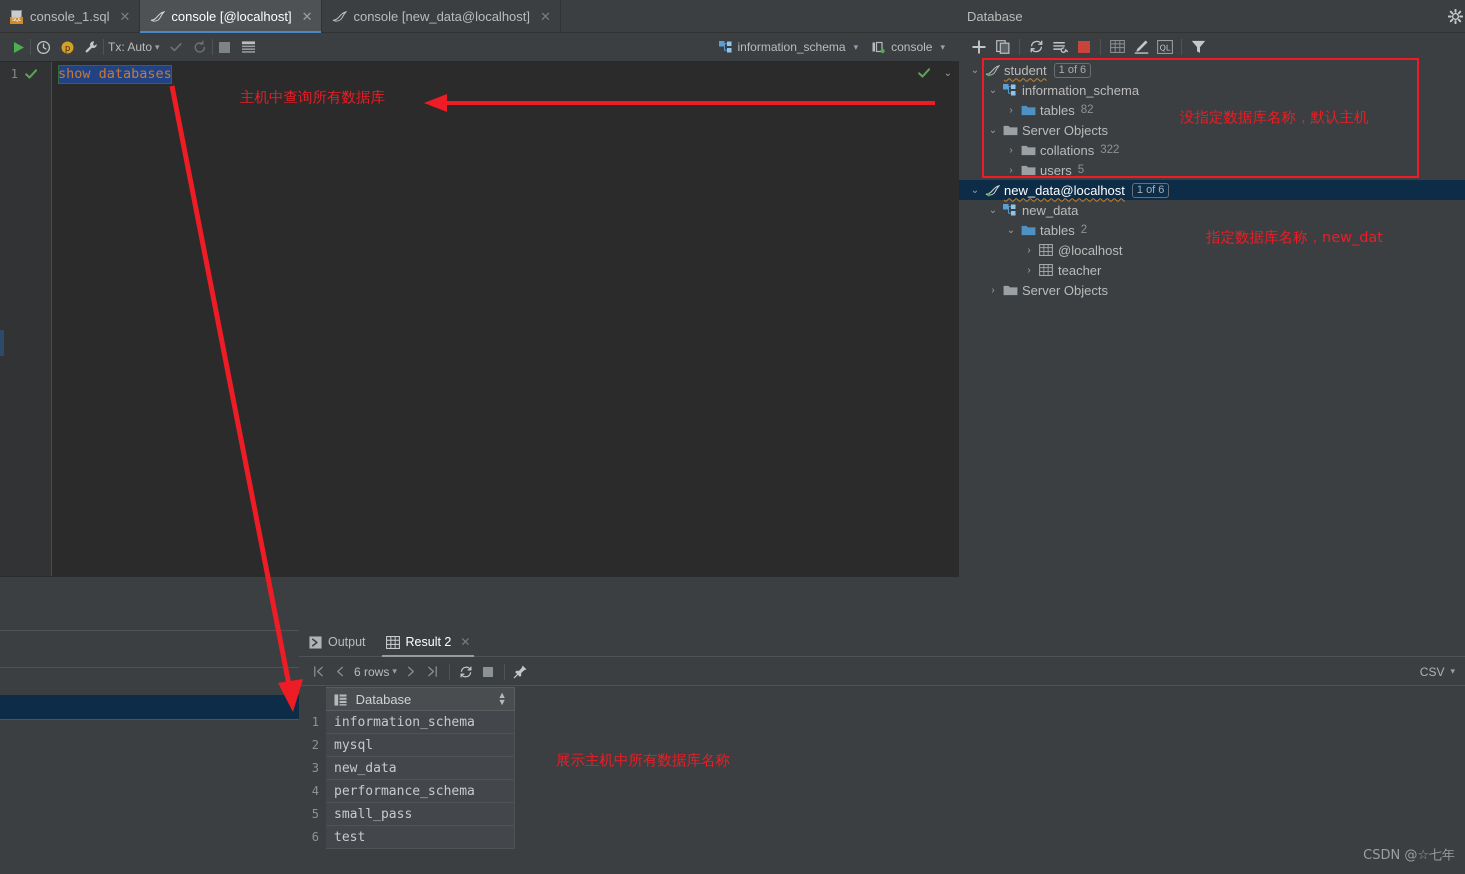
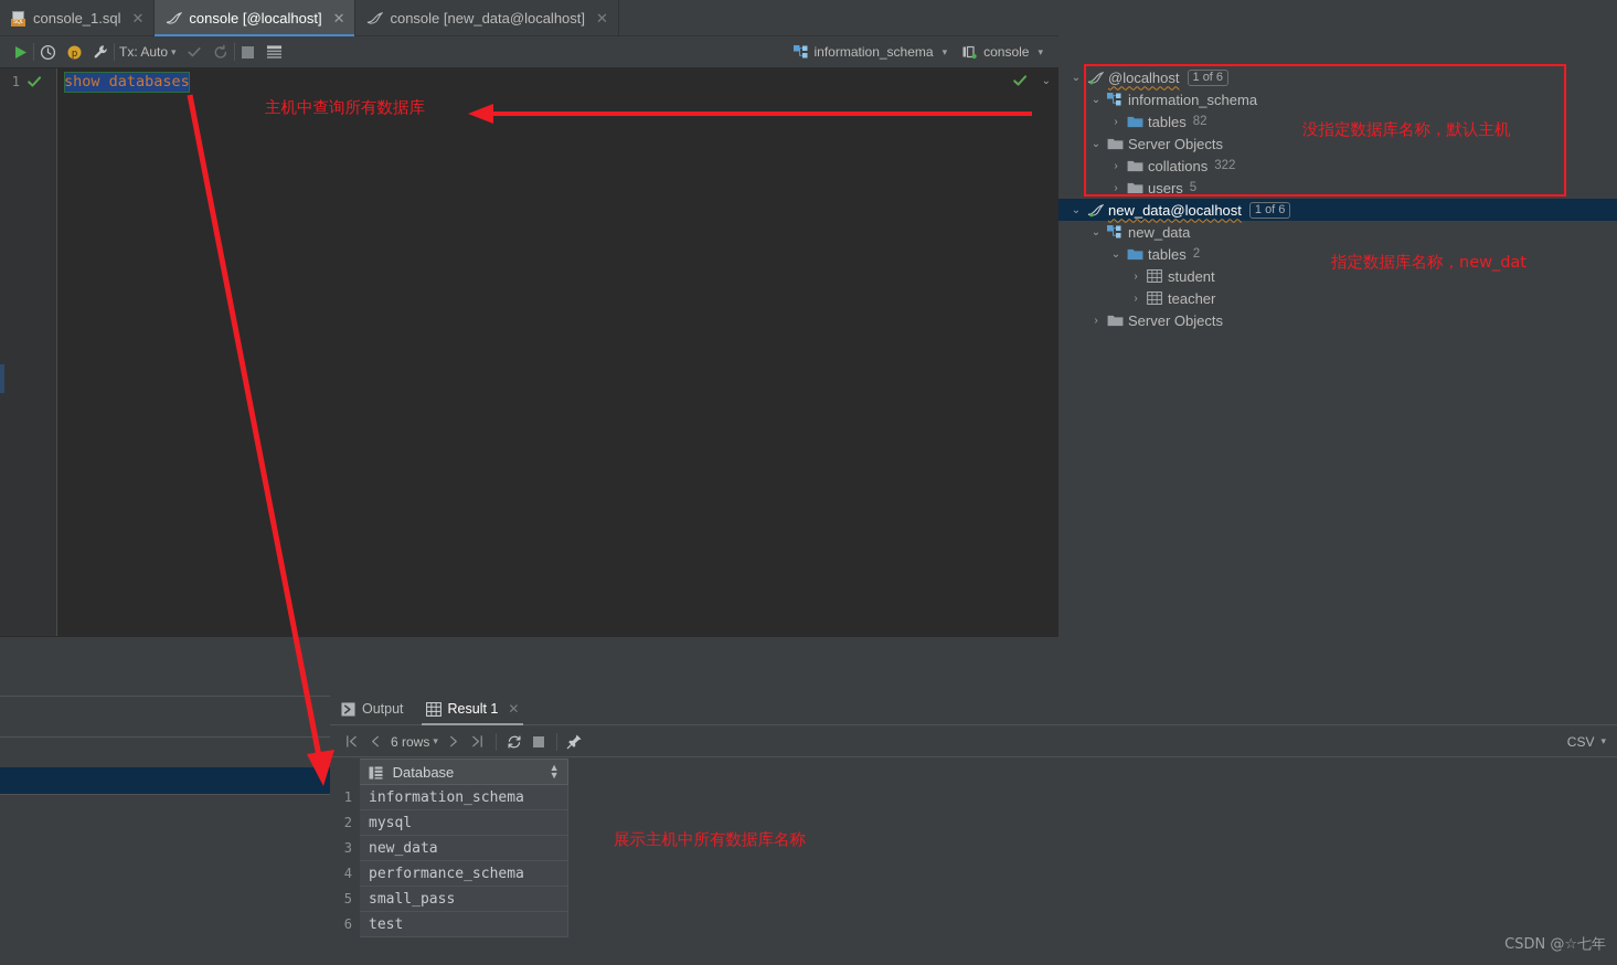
  console_1.sql
  ✕
  console [@localhost]
  ✕
  console [new_data@localhost]
  ✕
  p
  Tx: Auto
  ▾
  information_schema
  ▾
  console
  ▾
  1
  show databases
  ⌄
  Output
- Result 2
+ Result 1
  ✕
  6 rows
  ▾
  CSV
  ▾
  	Database ▲▼
  1	information_schema
  2	mysql
  3	new_data
  4	performance_schema
  5	small_pass
  6	test
- Database
- QL
  ⌄
- student
+ @localhost
  1 of 6
  ⌄
  information_schema
  ›
  tables
  82
  ⌄
  Server Objects
  ›
  collations
  322
  ›
  users
  5
  ⌄
  new_data@localhost
  1 of 6
  ⌄
  new_data
  ⌄
  tables
  2
  ›
- @localhost
+ student
  ›
  teacher
  ›
  Server Objects
  主机中查询所有数据库
  没指定数据库名称，默认主机
  指定数据库名称，new_dat
  展示主机中所有数据库名称
  CSDN @☆七年
